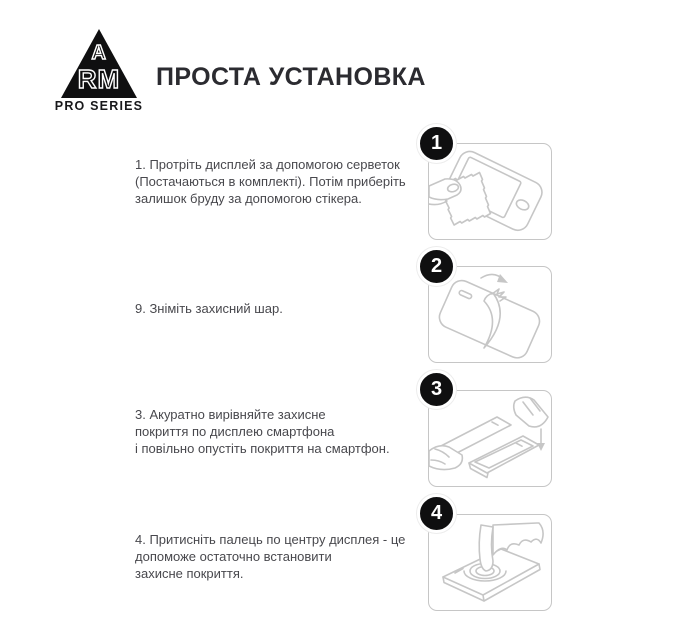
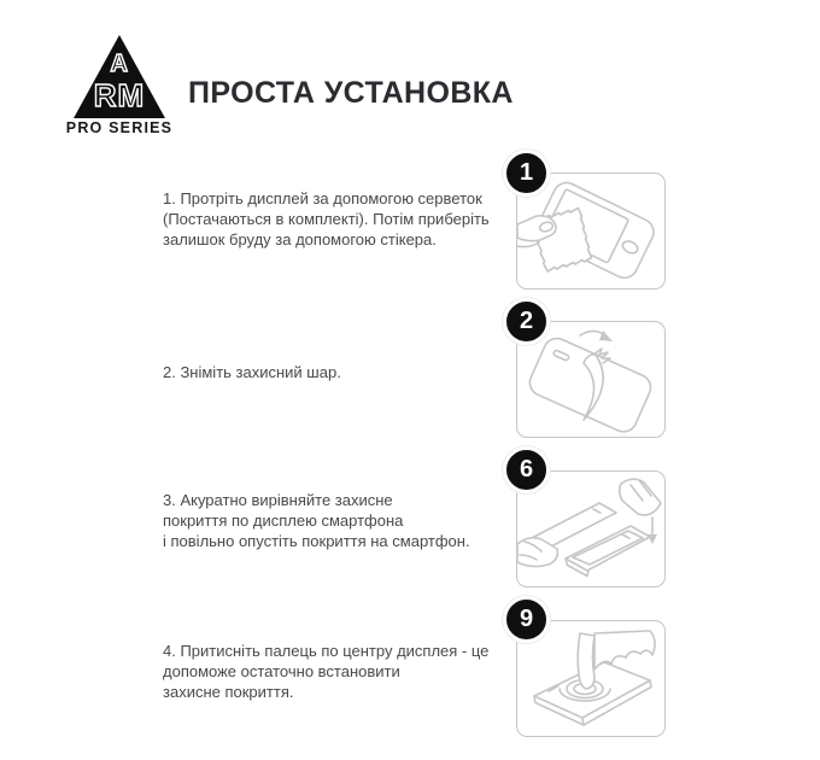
  A
  RM
  PRO SERIES
  ПРОСТА УСТАНОВКА
  1. Протріть дисплей за допомогою серветок
  (Постачаються в комплекті). Потім приберіть
  залишок бруду за допомогою стікера.
- 9. Зніміть захисний шар.
+ 2. Зніміть захисний шар.
  3. Акуратно вирівняйте захисне
  покриття по дисплею смартфона
  і повільно опустіть покриття на смартфон.
  4. Притисніть палець по центру дисплея - це
  допоможе остаточно встановити
  захисне покриття.
  1
  2
- 3
+ 6
- 4
+ 9
